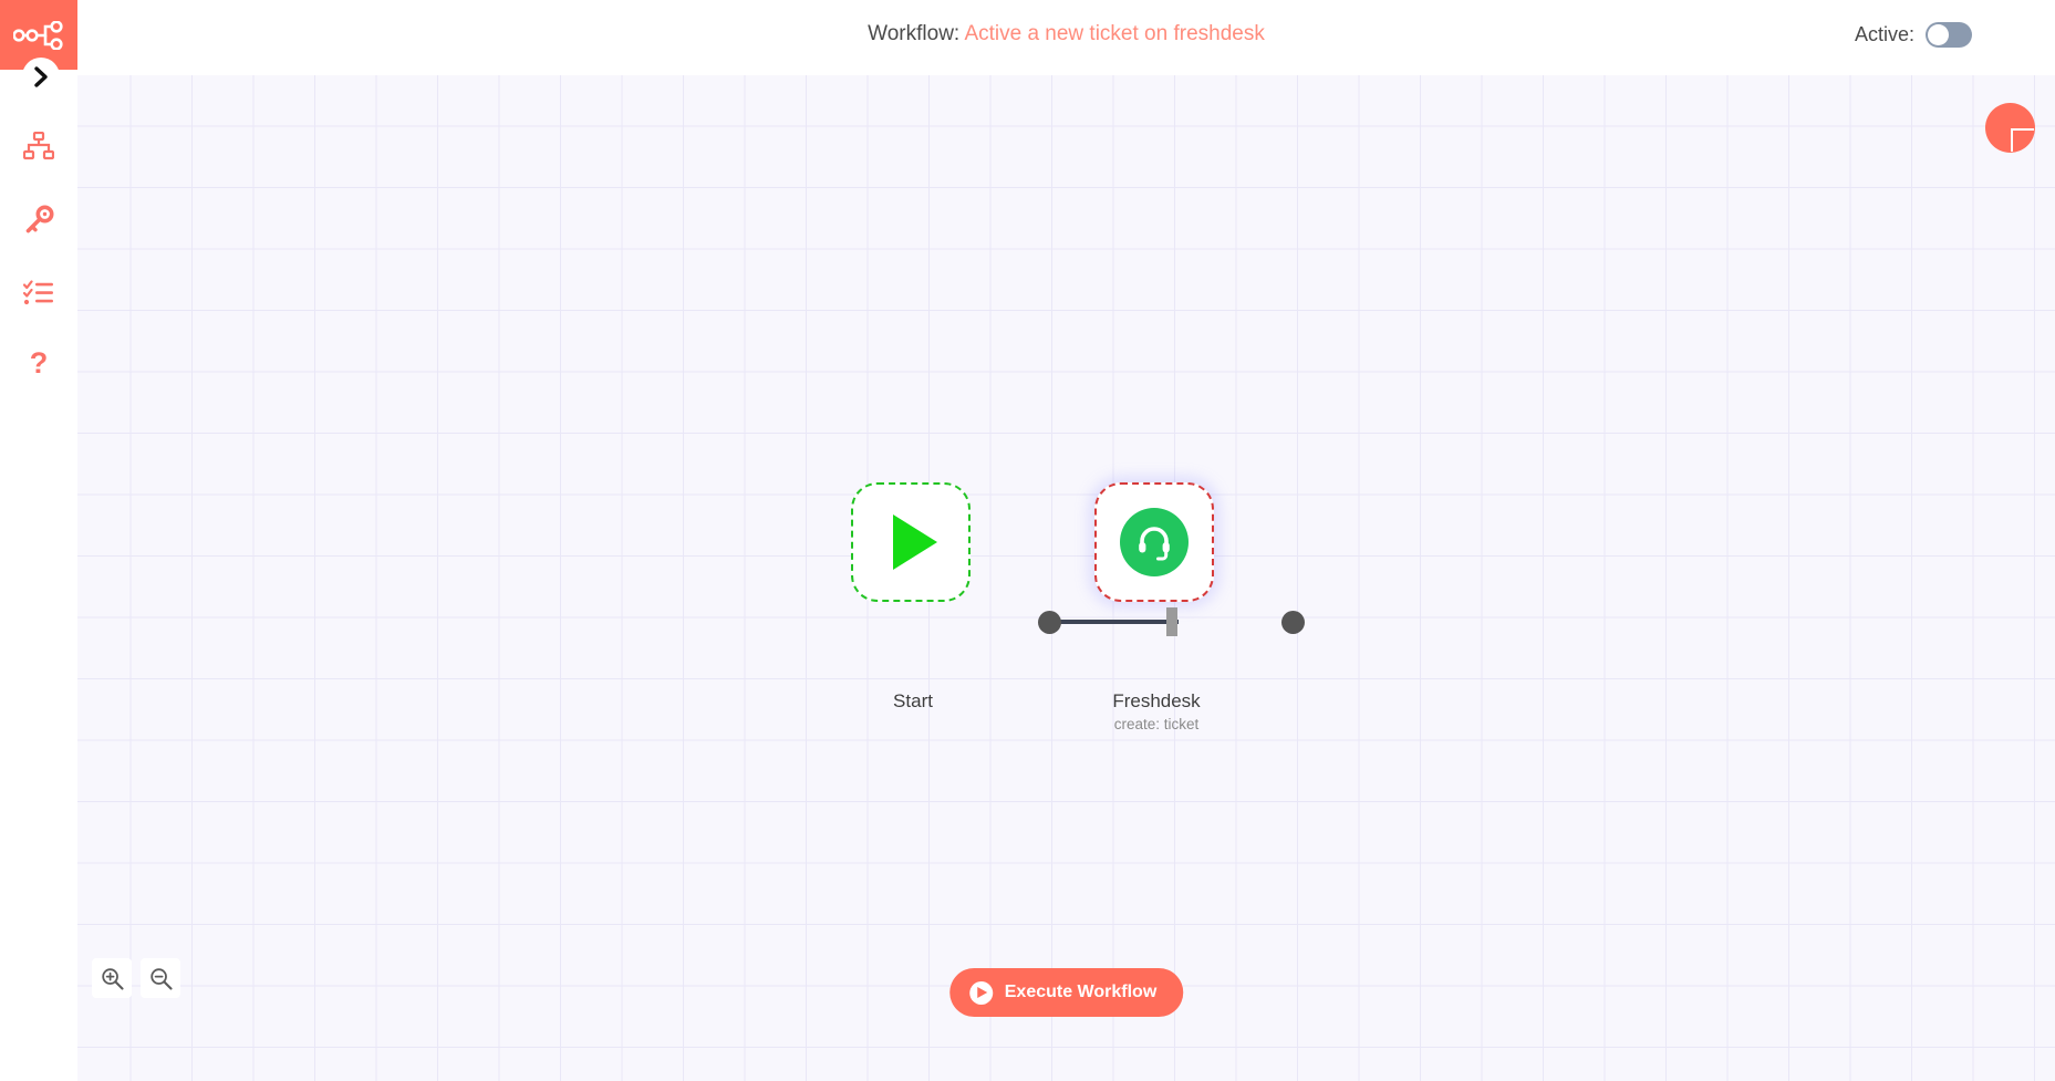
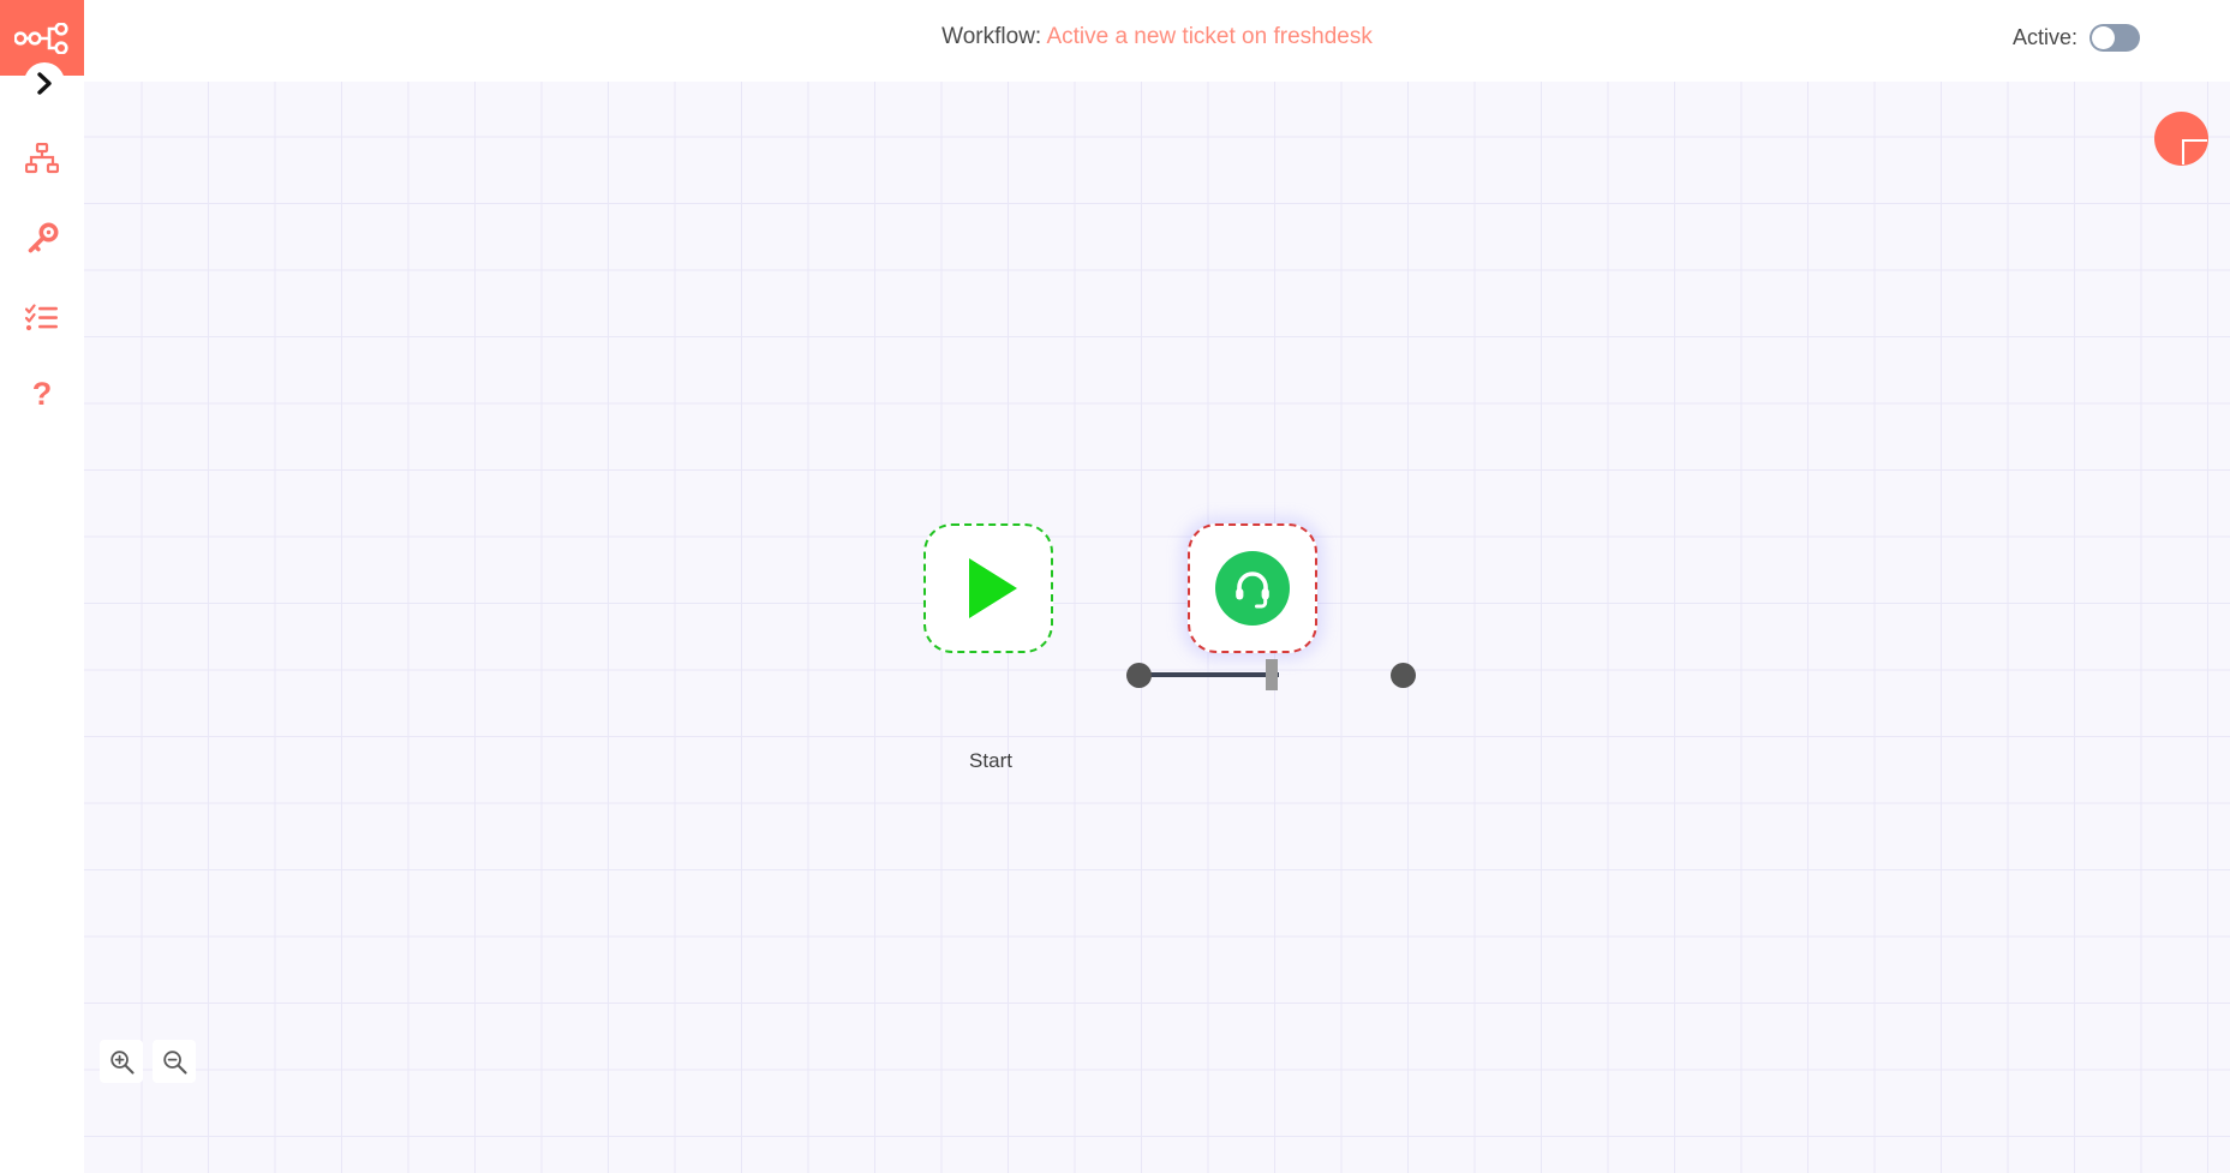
  ?
  Workflow: Active a new ticket on freshdesk
  Active:
  Start
- Freshdesk
- create: ticket
- Execute Workflow
